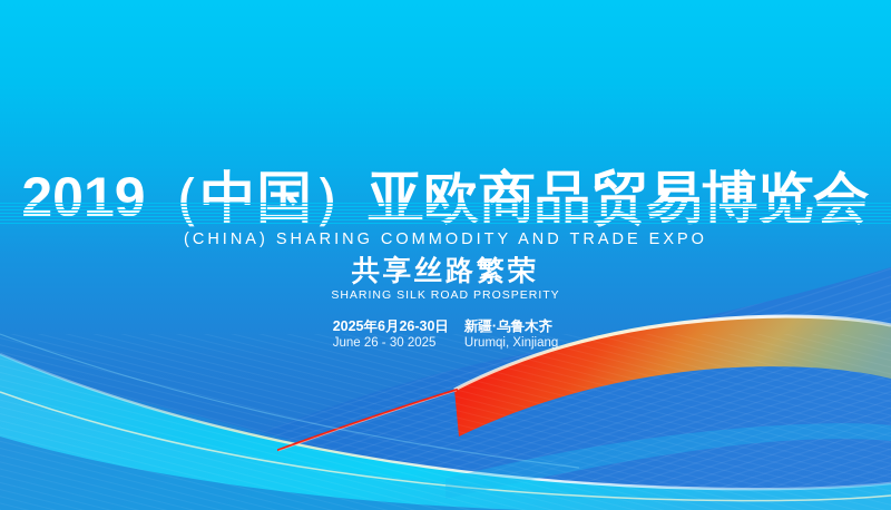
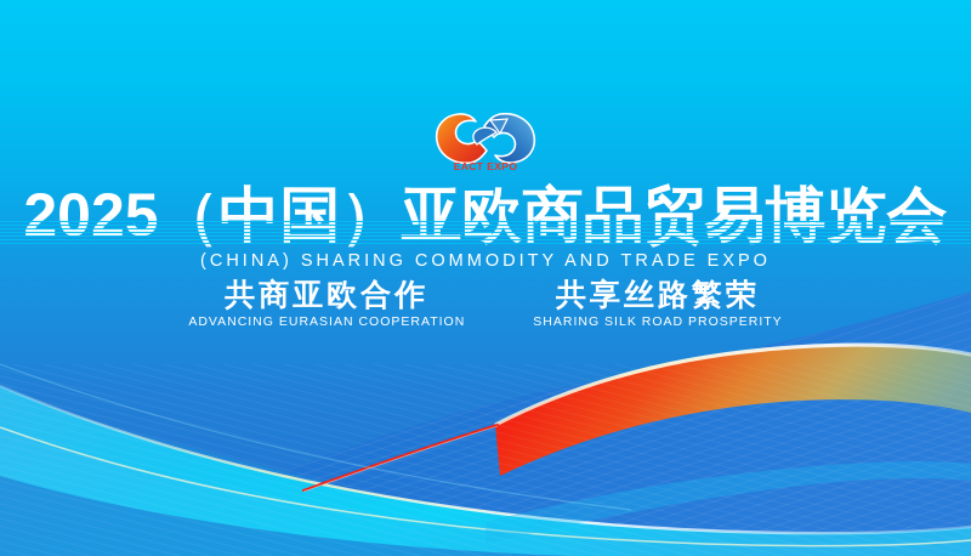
+ EACT EXPO
- 2019（中国）亚欧商品贸易博览会
+ 2025（中国）亚欧商品贸易博览会
  (CHINA) SHARING COMMODITY AND TRADE EXPO
+ 共商亚欧合作
+ ADVANCING EURASIAN COOPERATION
  共享丝路繁荣
  SHARING SILK ROAD PROSPERITY
- 2025年6月26-30日
- June 26 - 30 2025
- 新疆·乌鲁木齐
- Urumqi, Xinjiang
